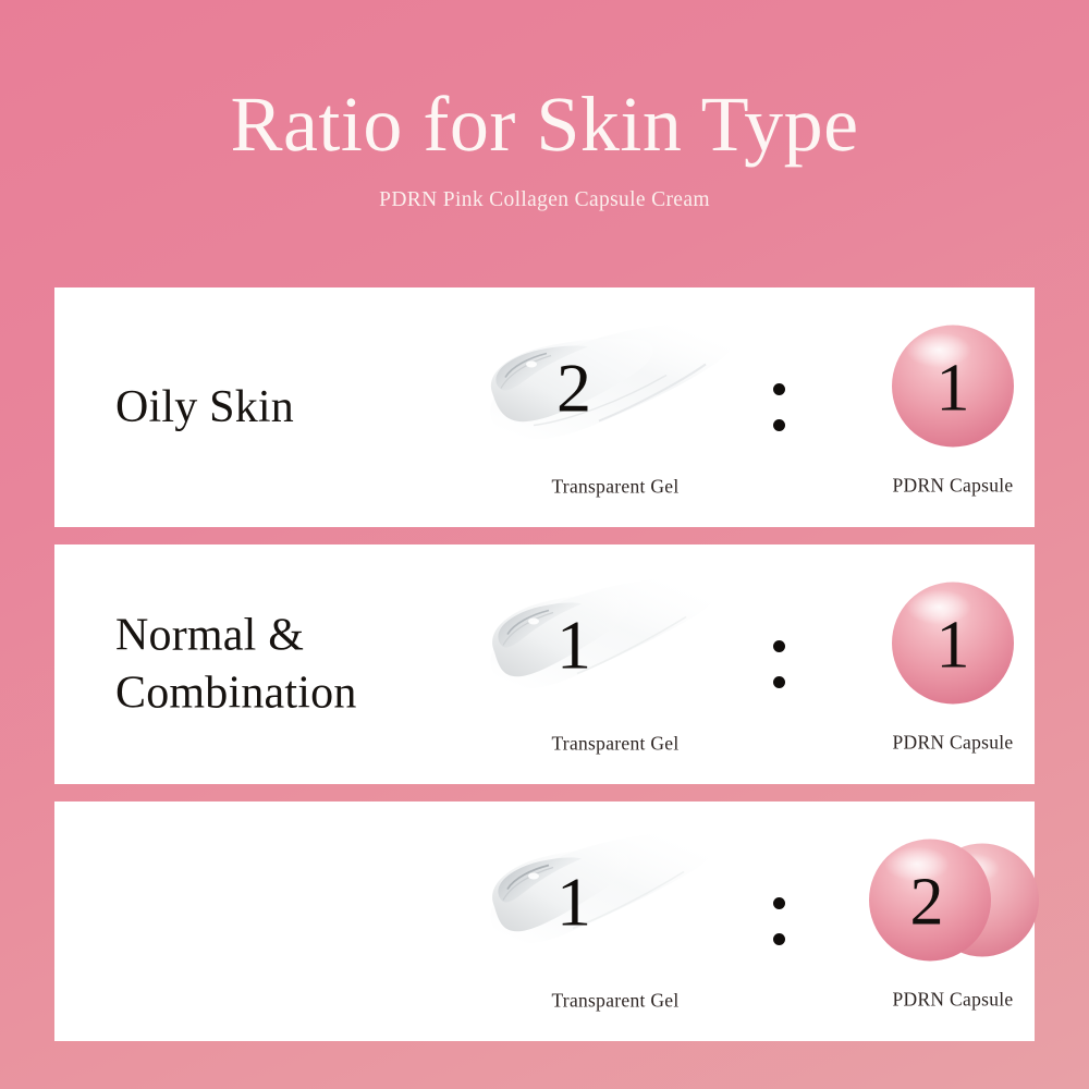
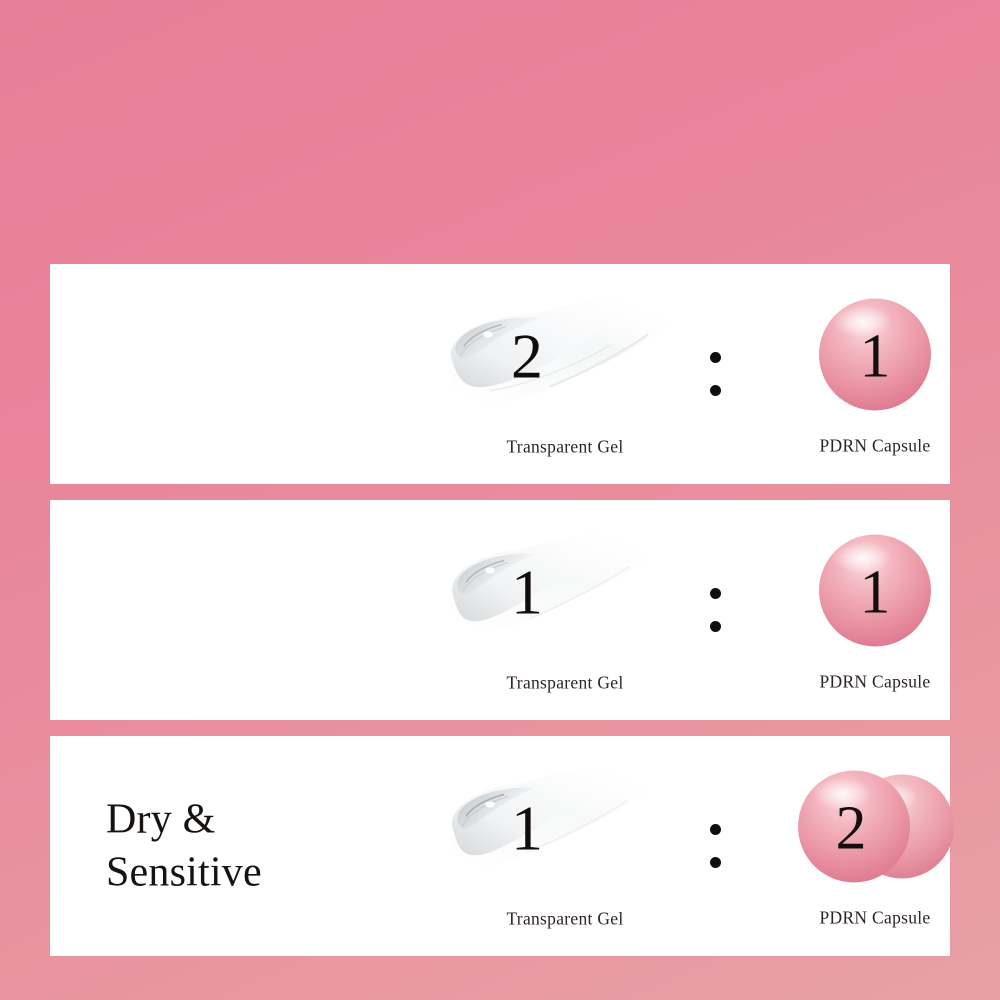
- Ratio for Skin Type
- PDRN Pink Collagen Capsule Cream
- Oily Skin
  2
  Transparent Gel
  1
  PDRN Capsule
- Normal &
- Combination
  1
  Transparent Gel
  1
  PDRN Capsule
+ Dry &
+ Sensitive
  1
  Transparent Gel
  2
  PDRN Capsule
